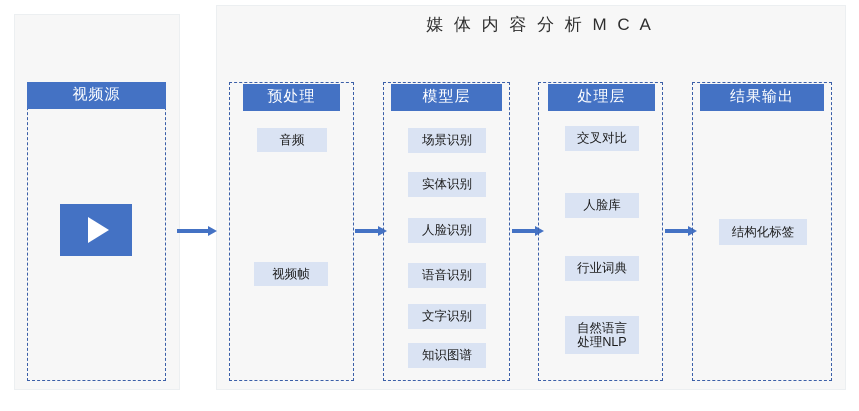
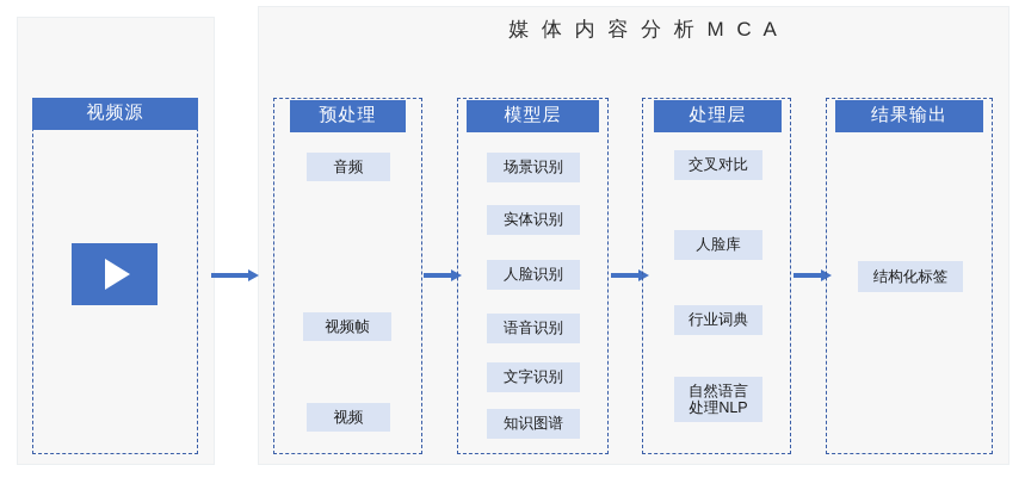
  媒 体 内 容 分 析 M C A
  视频源
  预处理
  音频
  视频帧
+ 视频
  模型层
  场景识别
  实体识别
  人脸识别
  语音识别
  文字识别
  知识图谱
  处理层
  交叉对比
  人脸库
  行业词典
  自然语言
  处理NLP
  结果输出
  结构化标签
